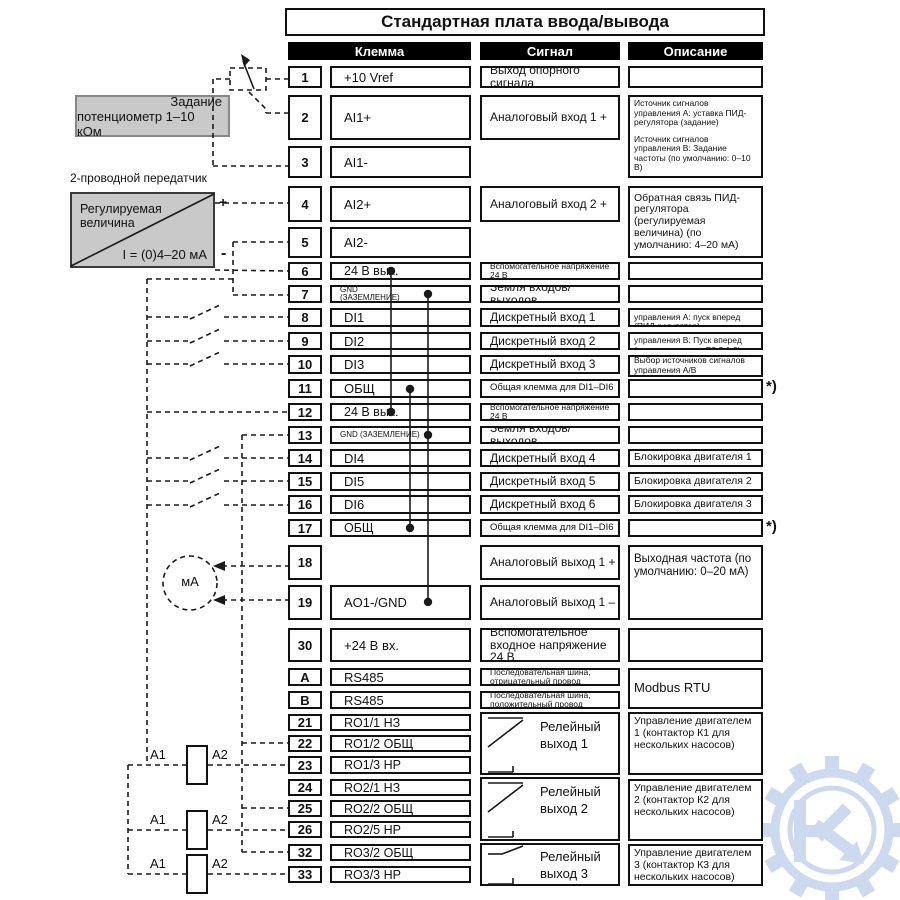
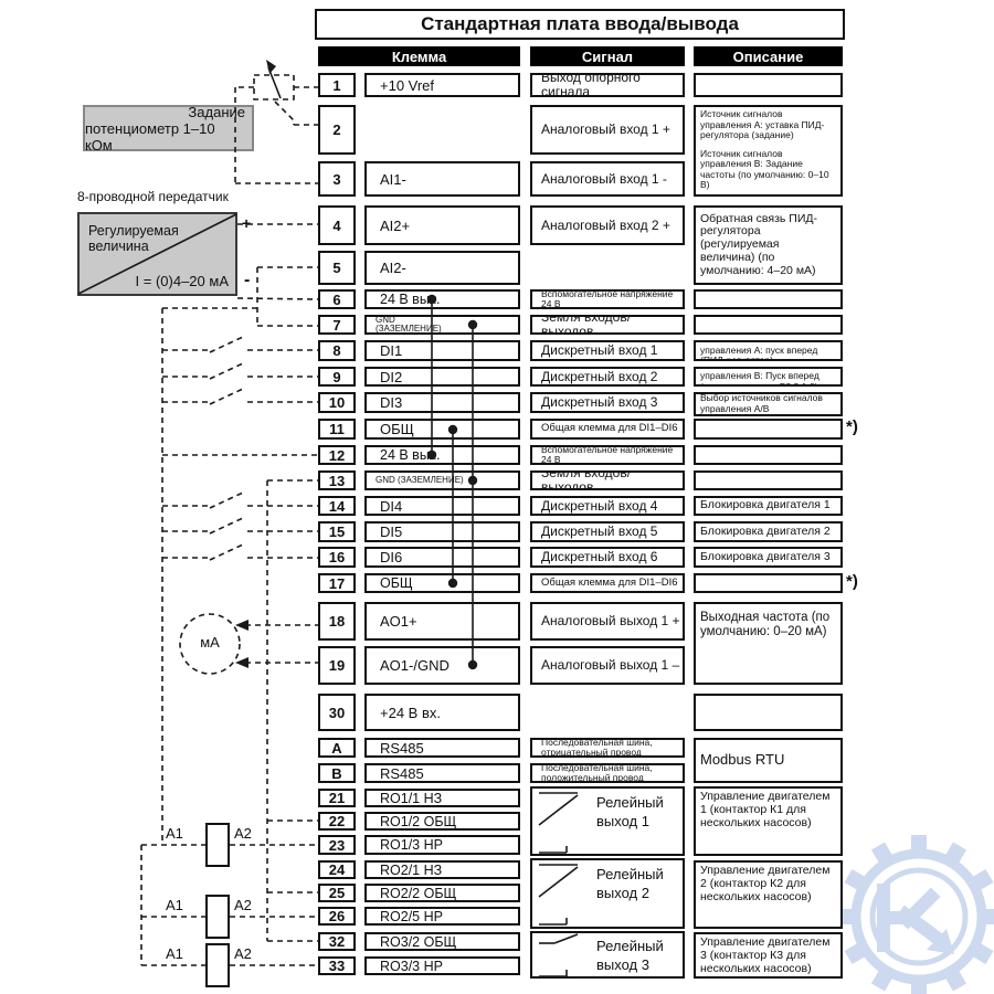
  Стандартная плата ввода/вывода
  Клемма
  Сигнал
  Описание
  Задание
  потенциометр 1–10 кОм
- 2-проводной передатчик
+ 8-проводной передатчик
  Регулируемая
  величина
  I = (0)4–20 мА
  +
  -
  мА
  A1
  A2
  A1
  A2
  A1
  A2
  1
  +10 Vref
  2
- AI1+
  3
  AI1-
  4
  AI2+
  5
  AI2-
  6
  24 В вы.
  7
  GND (ЗАЗЕМЛЕНИЕ)
  8
  DI1
  9
  DI2
  10
  DI3
  11
  ОБЩ
  12
  24 В вы.
  13
  GND (ЗАЗЕМЛЕНИЕ)
  14
  DI4
  15
  DI5
  16
  DI6
  17
  ОБЩ
  18
+ AO1+
  19
  AO1-/GND
  30
  +24 В вх.
  A
  RS485
  B
  RS485
  21
  RO1/1 НЗ
  22
  RO1/2 ОБЩ
  23
  RO1/3 НР
  24
  RO2/1 НЗ
  25
  RO2/2 ОБЩ
  26
  RO2/5 НР
  32
  RO3/2 ОБЩ
  33
  RO3/3 НР
  Выход опорного сигнала
  Аналоговый вход 1 +
+ Аналоговый вход 1 -
  Аналоговый вход 2 +
  Вспомогательное напряжение 24 В
  Земля входов/выходов
  Дискретный вход 1
  Дискретный вход 2
  Дискретный вход 3
  Общая клемма для DI1–DI6
  Вспомогательное напряжение 24 В
  Земля входов/выходов
  Дискретный вход 4
  Дискретный вход 5
  Дискретный вход 6
  Общая клемма для DI1–DI6
  Аналоговый выход 1 +
  Аналоговый выход 1 –
- Вспомогательное входное напряжение 24 В
  Последовательная шина, отрицательный провод
  Последовательная шина, положительный провод
  Релейный
  выход 1
  Релейный
  выход 2
  Релейный
  выход 3
  Источник сигналов управления А: уставка ПИД-регулятора (задание)
  Источник сигналов управления В: Задание частоты (по умолчанию: 0–10 В)
  Обратная связь ПИД-регулятора (регулируемая величина) (по умолчанию: 4–20 мА)
  Источник сигналов управления А: пуск вперед (ПИД-регулятор)
  управления В: Пуск вперед (задание частоты Р3.3.1.6)
  Выбор источников сигналов управления А/В
  Блокировка двигателя 1
  Блокировка двигателя 2
  Блокировка двигателя 3
  Выходная частота (по умолчанию: 0–20 мА)
  Modbus RTU
  Управление двигателем 1 (контактор К1 для нескольких насосов)
  Управление двигателем 2 (контактор К2 для нескольких насосов)
  Управление двигателем 3 (контактор К3 для нескольких насосов)
  *)
  *)
